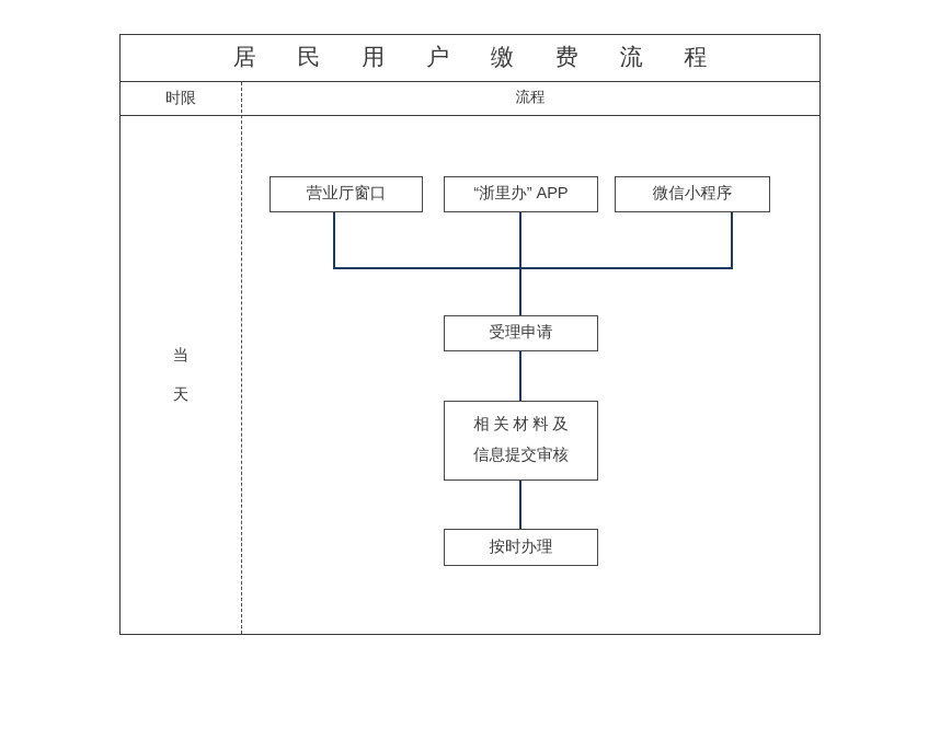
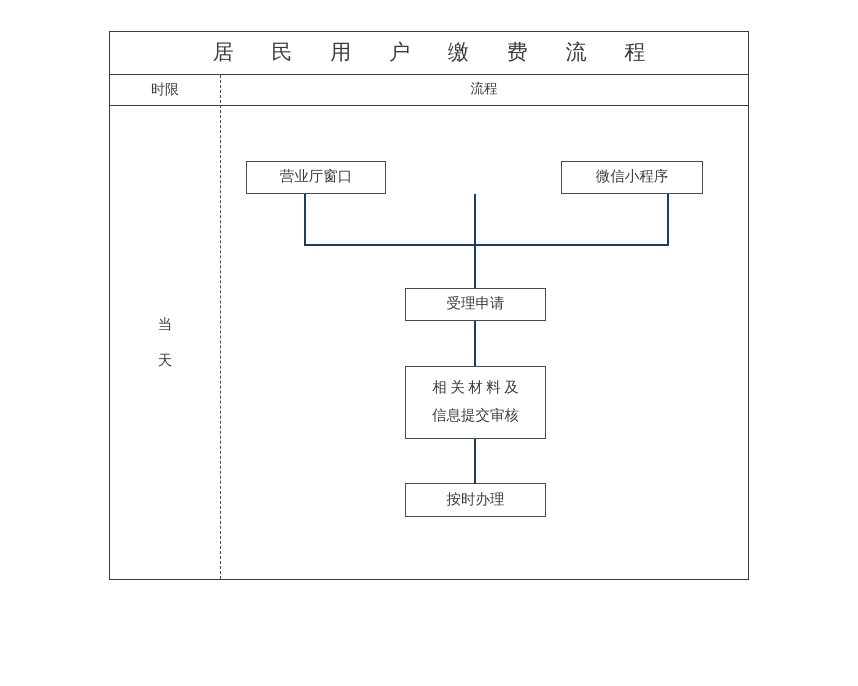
  居 民 用 户 缴 费 流 程
  时限
  流程
  当
  天
  营业厅窗口
- “浙里办” APP
  微信小程序
  受理申请
  相关材料及
  信息提交审核
  按时办理
